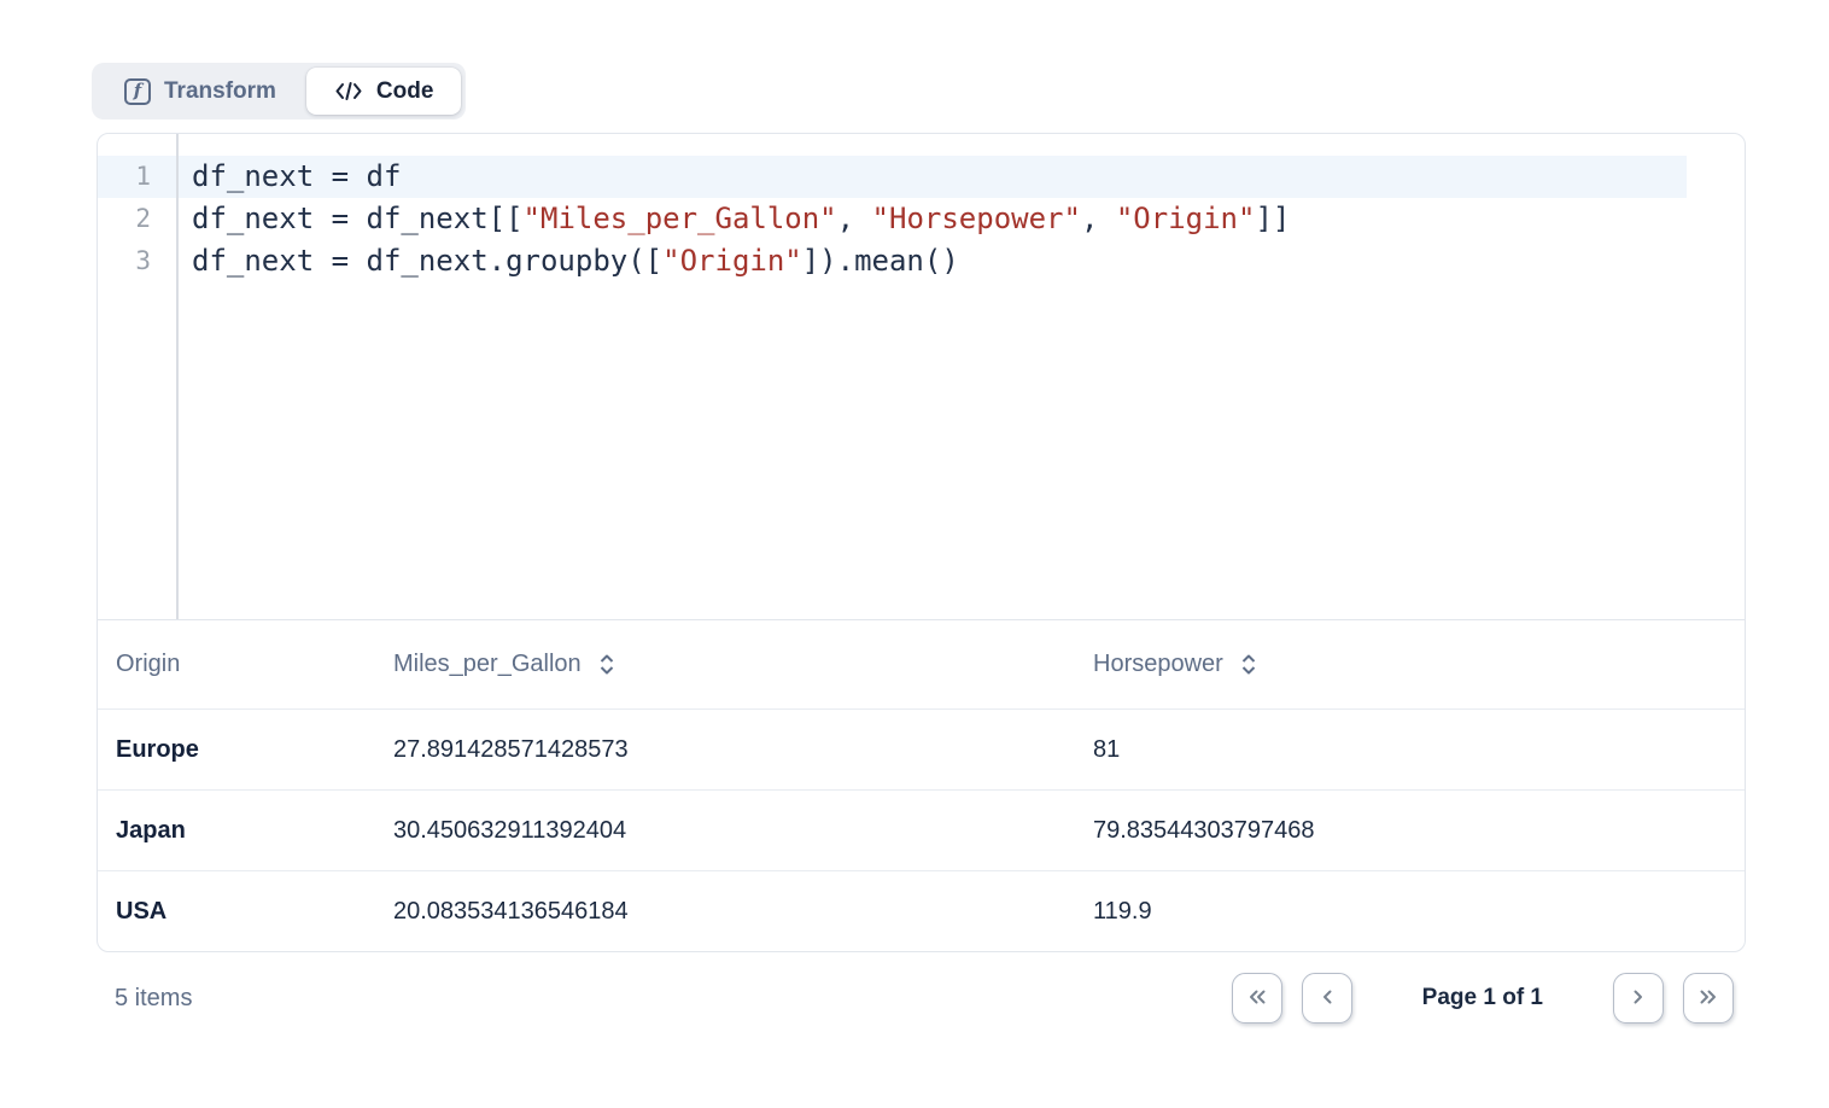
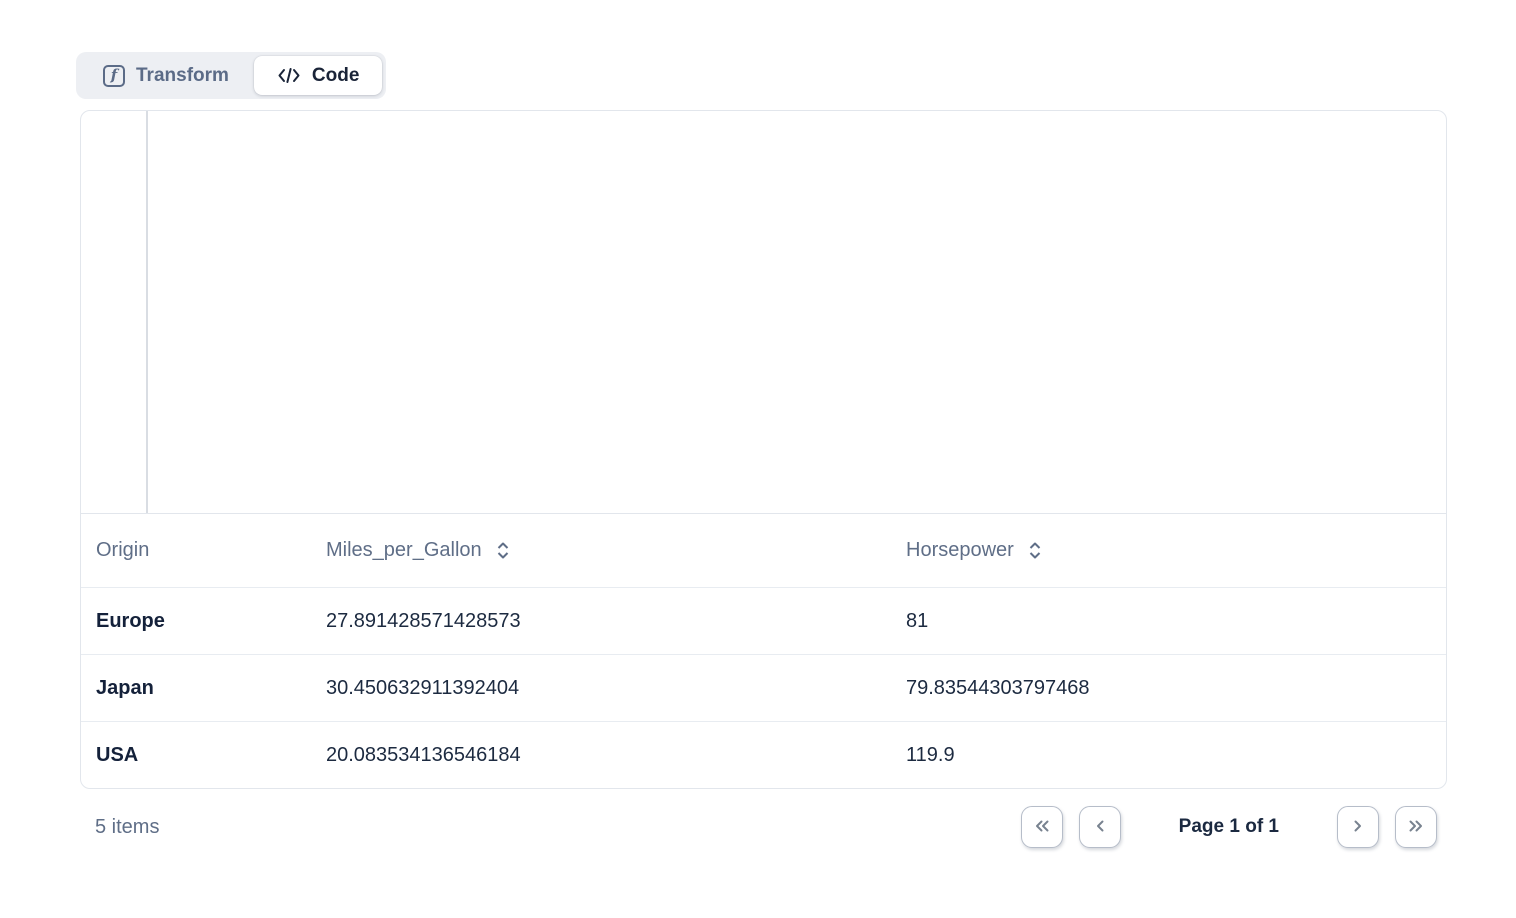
  f
  Transform
  Code
- 1
- df_next = df
- 2
- df_next = df_next[["Miles_per_Gallon", "Horsepower", "Origin"]]
- 3
- df_next = df_next.groupby(["Origin"]).mean()
  Origin
  Miles_per_Gallon
  Horsepower
  Europe
  27.891428571428573
  81
  Japan
  30.450632911392404
  79.83544303797468
  USA
  20.083534136546184
  119.9
  5 items
  Page 1 of 1
